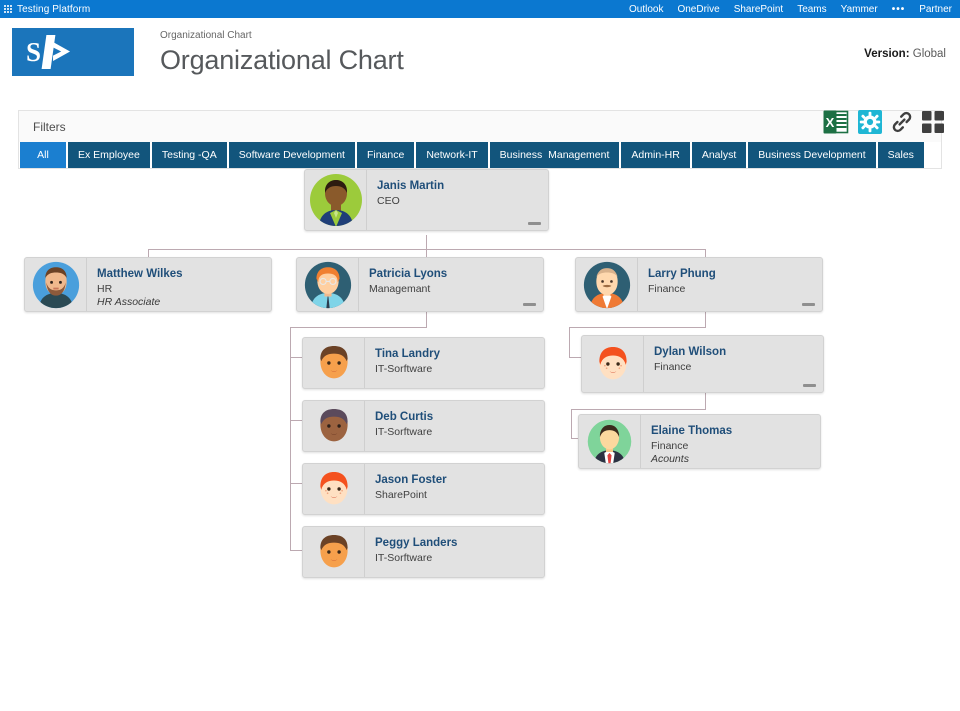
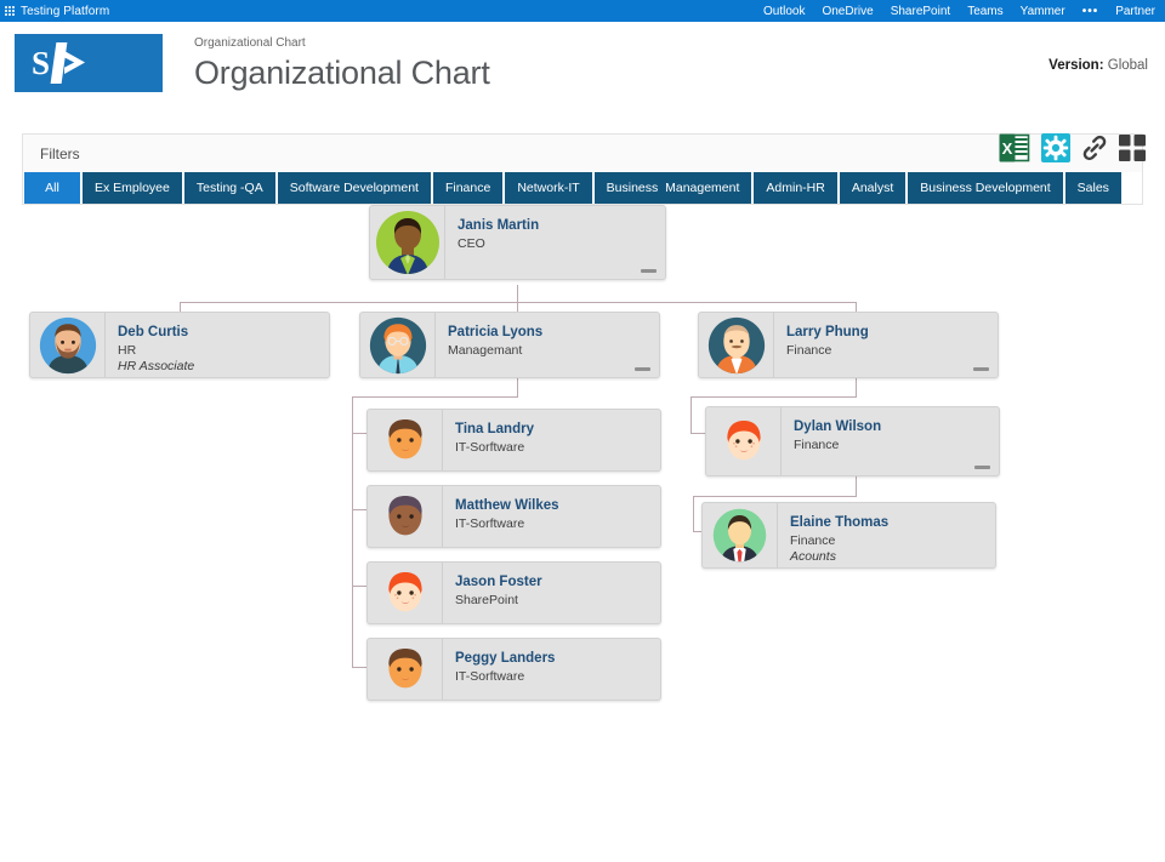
  Testing Platform
  Outlook
  OneDrive
  SharePoint
  Teams
  Yammer
  •••
  Partner
  S
  Organizational Chart
  Organizational Chart
  Version: Global
  X
  Filters
  All
  Ex Employee
  Testing -QA
  Software Development
  Finance
  Network-IT
  Business Management
  Admin-HR
  Analyst
  Business Development
  Sales
  Janis Martin
  CEO
- Matthew Wilkes
+ Deb Curtis
  HR
  HR Associate
  Patricia Lyons
  Managemant
  Larry Phung
  Finance
  Tina Landry
  IT-Sorftware
- Deb Curtis
+ Matthew Wilkes
  IT-Sorftware
  Jason Foster
  SharePoint
  Peggy Landers
  IT-Sorftware
  Dylan Wilson
  Finance
  Elaine Thomas
  Finance
  Acounts
